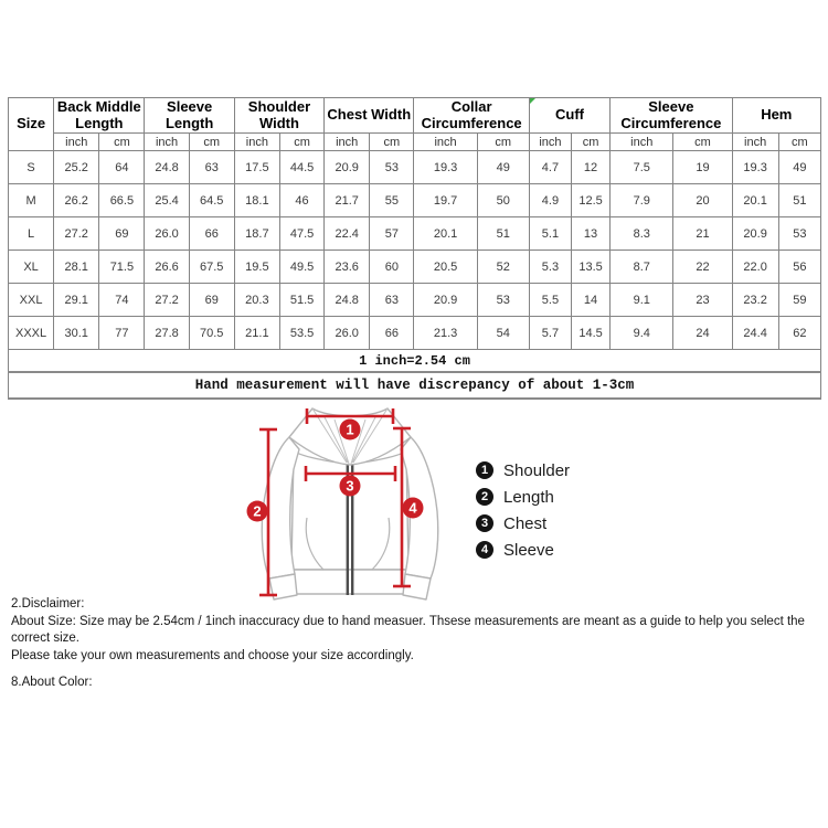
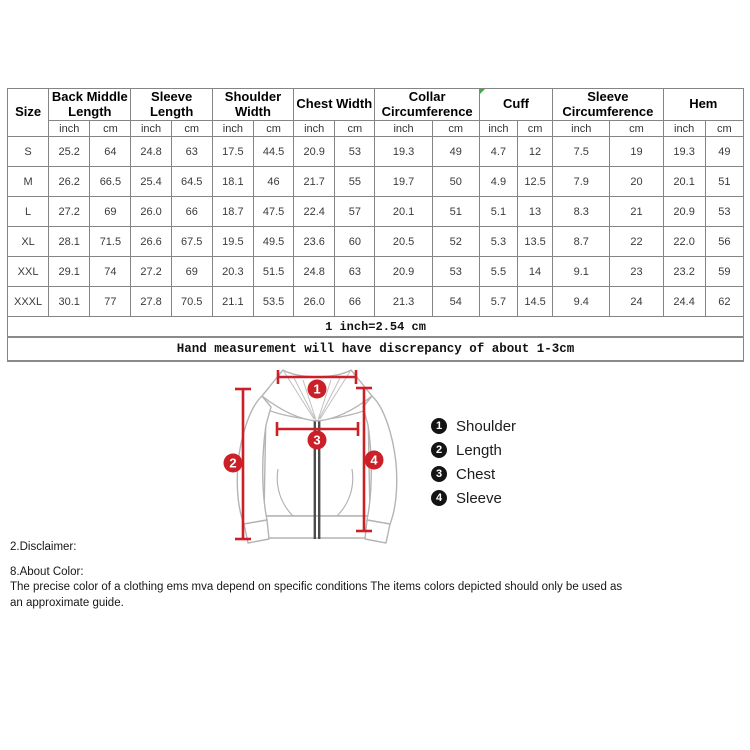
  Size	Back Middle Length	Sleeve Length	Shoulder Width	Chest Width	Collar Circumference	Cuff	Sleeve Circumference	Hem
  inch	cm	inch	cm	inch	cm	inch	cm	inch	cm	inch	cm	inch	cm	inch	cm
  S	25.2	64	24.8	63	17.5	44.5	20.9	53	19.3	49	4.7	12	7.5	19	19.3	49
  M	26.2	66.5	25.4	64.5	18.1	46	21.7	55	19.7	50	4.9	12.5	7.9	20	20.1	51
  L	27.2	69	26.0	66	18.7	47.5	22.4	57	20.1	51	5.1	13	8.3	21	20.9	53
  XL	28.1	71.5	26.6	67.5	19.5	49.5	23.6	60	20.5	52	5.3	13.5	8.7	22	22.0	56
  XXL	29.1	74	27.2	69	20.3	51.5	24.8	63	20.9	53	5.5	14	9.1	23	23.2	59
  XXXL	30.1	77	27.8	70.5	21.1	53.5	26.0	66	21.3	54	5.7	14.5	9.4	24	24.4	62
  1 inch=2.54 cm
  Hand measurement will have discrepancy of about 1-3cm
  1
  2
  3
  4
  1
  Shoulder
  2
  Length
  3
  Chest
  4
  Sleeve
  2.Disclaimer:
- About Size: Size may be 2.54cm / 1inch inaccuracy due to hand measuer. Thsese measurements are meant as a guide to help you select the correct size.
- Please take your own measurements and choose your size accordingly.
  8.About Color:
+ The precise color of a clothing ems mva depend on specific conditions The items colors depicted should only be used as
+ an approximate guide.
